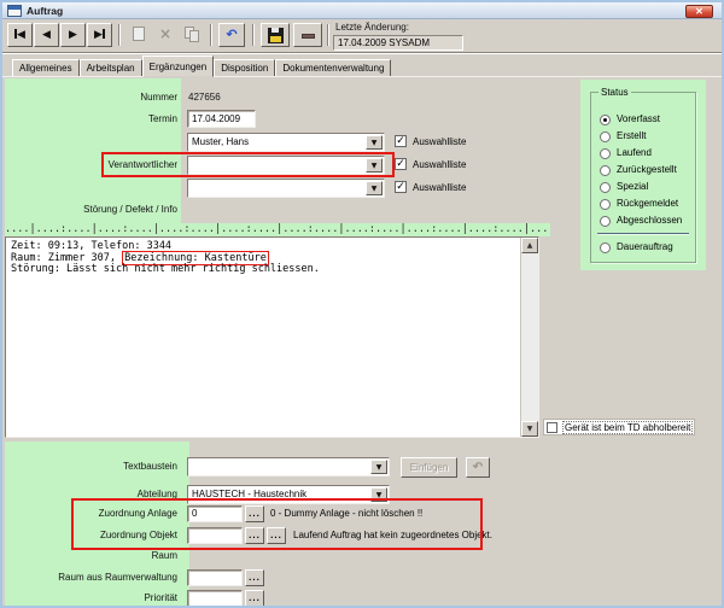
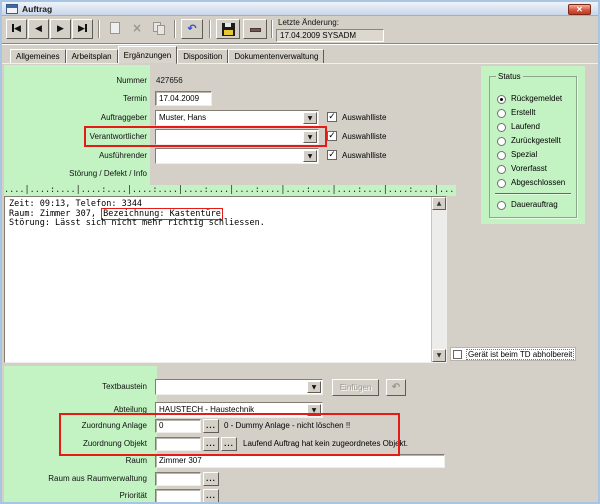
  Auftrag
  ✕
  ◀
  ◀
  ▶
  ▶
  ×
  ↶
  Letzte Änderung:
  17.04.2009 SYSADM
  Allgemeines Arbeitsplan Ergänzungen Disposition Dokumentenverwaltung
  ....|....:....|....:....|....:....|....:....|....:....|....:....|....:....|....:....|...
  Status
- Vorerfasst
+ Rückgemeldet
  Erstellt
  Laufend
  Zurückgestellt
  Spezial
- Rückgemeldet
+ Vorerfasst
  Abgeschlossen
  Dauerauftrag
  Nummer
  427656
  Termin
  17.04.2009
+ Auftraggeber
  Muster, Hans
  ✓
  Auswahlliste
  Verantwortlicher
  ✓
  Auswahlliste
+ Ausführender
  ✓
  Auswahlliste
  Störung / Defekt / Info
  Zeit: 09:13, Telefon: 3344
  Raum: Zimmer 307, Bezeichnung: Kastentüre
  Störung: Lässt sich nicht mehr richtig schliessen.
  Gerät ist beim TD abholbereit
  Textbaustein
  Einfügen
  ↶
  Abteilung
  HAUSTECH - Haustechnik
  Zuordnung Anlage
  0
  ...
  0 - Dummy Anlage - nicht löschen !!
  Zuordnung Objekt
  ...
  ...
  Laufend Auftrag hat kein zugeordnetes Objekt.
  Raum
+ Zimmer 307
  Raum aus Raumverwaltung
  ...
  Priorität
  ...
